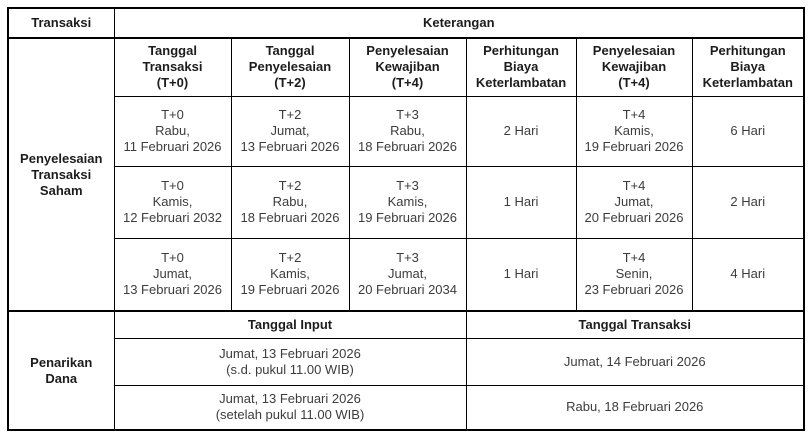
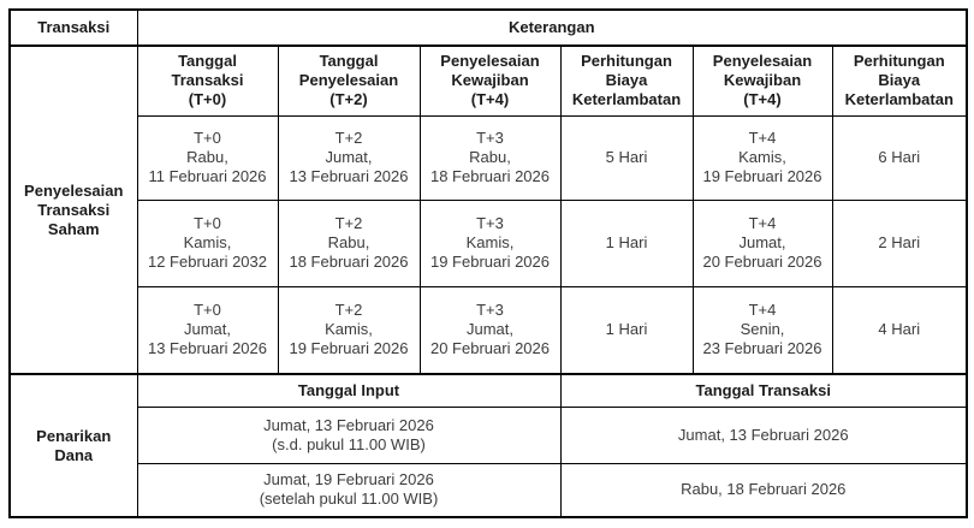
  Transaksi	Keterangan
  Penyelesaian Transaksi Saham	Tanggal Transaksi (T+0)	Tanggal Penyelesaian (T+2)	Penyelesaian Kewajiban (T+4)	Perhitungan Biaya Keterlambatan	Penyelesaian Kewajiban (T+4)	Perhitungan Biaya Keterlambatan
- T+0 Rabu, 11 Februari 2026	T+2 Jumat, 13 Februari 2026	T+3 Rabu, 18 Februari 2026	2 Hari	T+4 Kamis, 19 Februari 2026	6 Hari
+ T+0 Rabu, 11 Februari 2026	T+2 Jumat, 13 Februari 2026	T+3 Rabu, 18 Februari 2026	5 Hari	T+4 Kamis, 19 Februari 2026	6 Hari
  T+0 Kamis, 12 Februari 2032	T+2 Rabu, 18 Februari 2026	T+3 Kamis, 19 Februari 2026	1 Hari	T+4 Jumat, 20 Februari 2026	2 Hari
- T+0 Jumat, 13 Februari 2026	T+2 Kamis, 19 Februari 2026	T+3 Jumat, 20 Februari 2034	1 Hari	T+4 Senin, 23 Februari 2026	4 Hari
+ T+0 Jumat, 13 Februari 2026	T+2 Kamis, 19 Februari 2026	T+3 Jumat, 20 Februari 2026	1 Hari	T+4 Senin, 23 Februari 2026	4 Hari
  Penarikan Dana	Tanggal Input	Tanggal Transaksi
- Jumat, 13 Februari 2026 (s.d. pukul 11.00 WIB)	Jumat, 14 Februari 2026
+ Jumat, 13 Februari 2026 (s.d. pukul 11.00 WIB)	Jumat, 13 Februari 2026
- Jumat, 13 Februari 2026 (setelah pukul 11.00 WIB)	Rabu, 18 Februari 2026
+ Jumat, 19 Februari 2026 (setelah pukul 11.00 WIB)	Rabu, 18 Februari 2026
